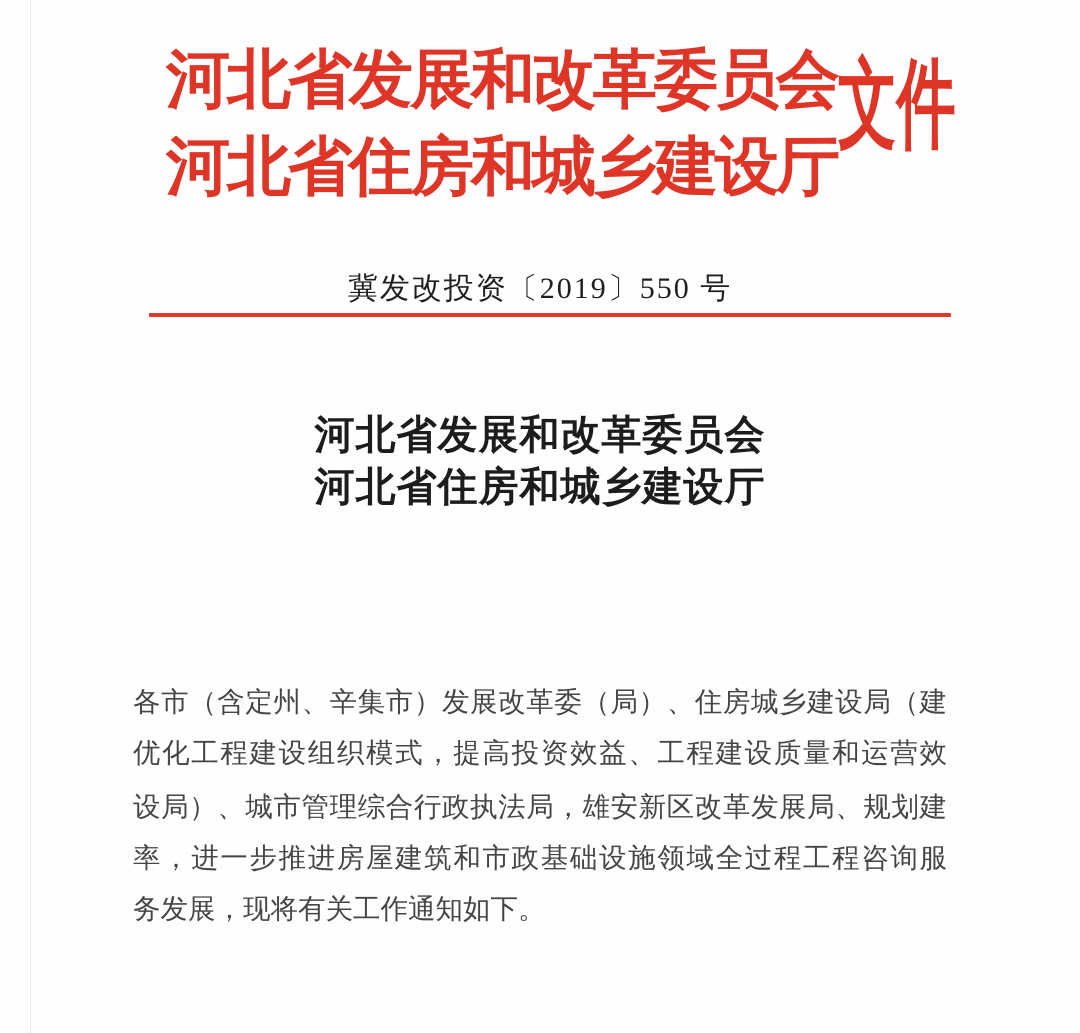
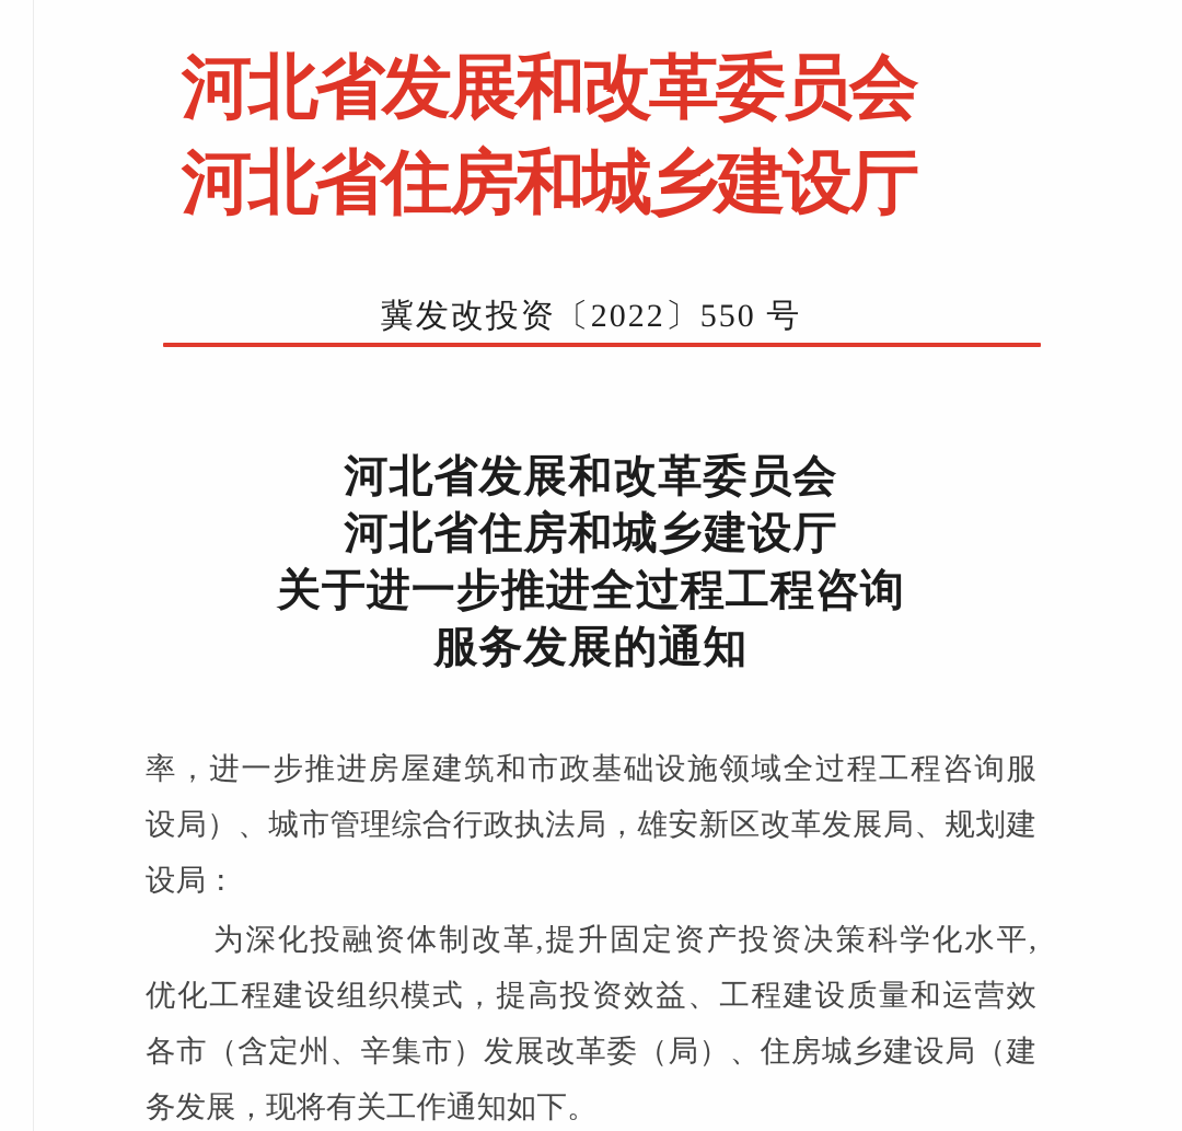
  河北省发展和改革委员会
  河北省住房和城乡建设厅
- 文件
- 冀发改投资〔2019〕550 号
+ 冀发改投资〔2022〕550 号
  河北省发展和改革委员会
  河北省住房和城乡建设厅
+ 关于进一步推进全过程工程咨询
+ 服务发展的通知
- 各市（含定州、辛集市）发展改革委（局）、住房城乡建设局（建
+ 率，进一步推进房屋建筑和市政基础设施领域全过程工程咨询服
- 优化工程建设组织模式，提高投资效益、工程建设质量和运营效
+ 设局）、城市管理综合行政执法局，雄安新区改革发展局、规划建
+ 设局：
+ 为深化投融资体制改革,提升固定资产投资决策科学化水平,
- 设局）、城市管理综合行政执法局，雄安新区改革发展局、规划建
+ 优化工程建设组织模式，提高投资效益、工程建设质量和运营效
- 率，进一步推进房屋建筑和市政基础设施领域全过程工程咨询服
+ 各市（含定州、辛集市）发展改革委（局）、住房城乡建设局（建
  务发展，现将有关工作通知如下。
